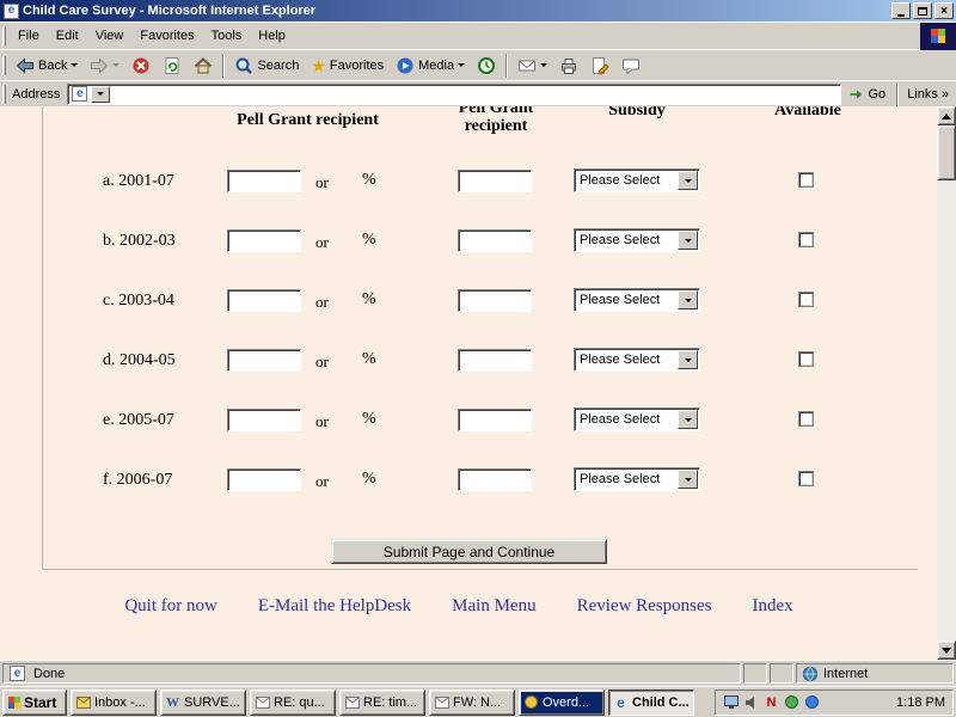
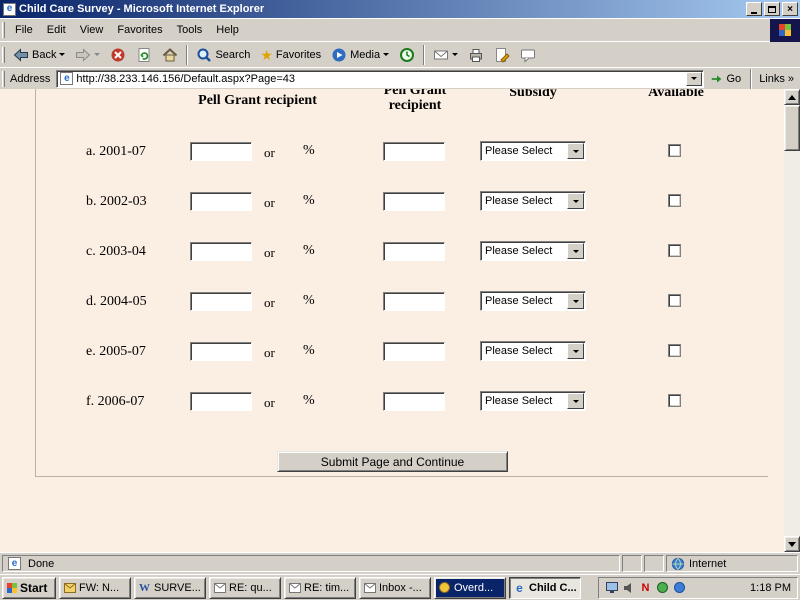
  e
  Child Care Survey - Microsoft Internet Explorer
  ×
  File
  Edit
  View
  Favorites
  Tools
  Help
  Back
  Search
  ★
  Favorites
  Media
  Address
  e
+ http://38.233.146.156/Default.aspx?Page=43
  Go
  Links
  »
  Pell Grant recipient
  Pell Grant recipient
  Subsidy
  Available
  a. 2001-07
  or
  %
  Please Select
  b. 2002-03
  or
  %
  Please Select
  c. 2003-04
  or
  %
  Please Select
  d. 2004-05
  or
  %
  Please Select
  e. 2005-07
  or
  %
  Please Select
  f. 2006-07
  or
  %
  Please Select
  Submit Page and Continue
- Quit for now
- E-Mail the HelpDesk
- Main Menu
- Review Responses
- Index
  e
  Done
  Internet
  Start
- Inbox -...
+ FW: N...
  W
  SURVE...
  RE: qu...
  RE: tim...
- FW: N...
+ Inbox -...
  Overd...
  e
  Child C...
  N
  1:18 PM
